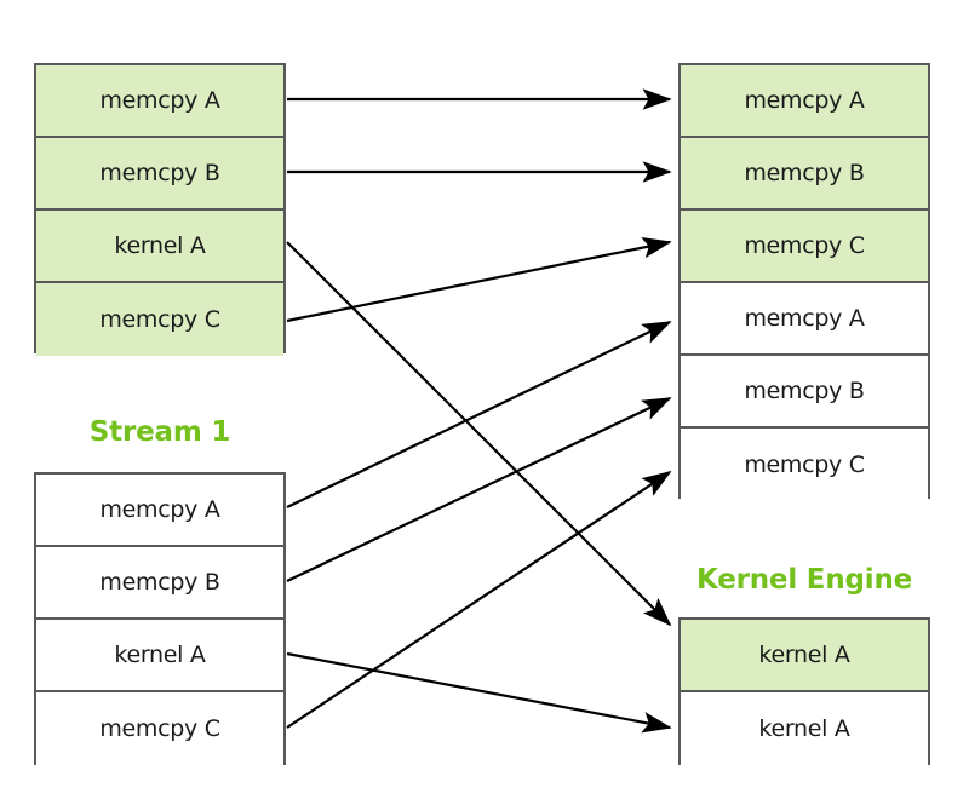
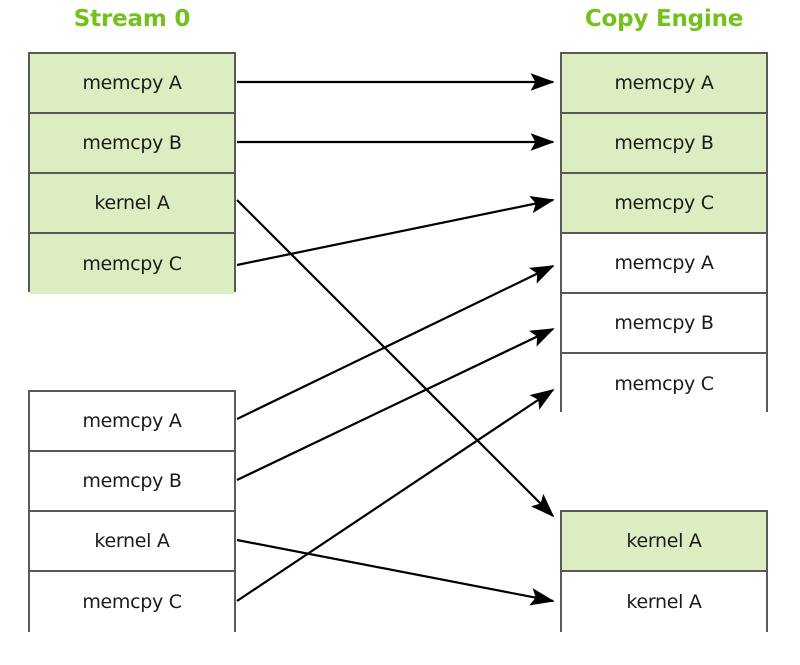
+ Stream 0
  memcpy A
  memcpy B
  kernel A
  memcpy C
- Stream 1
  memcpy A
  memcpy B
  kernel A
  memcpy C
+ Copy Engine
  memcpy A
  memcpy B
  memcpy C
  memcpy A
  memcpy B
  memcpy C
- Kernel Engine
  kernel A
  kernel A
